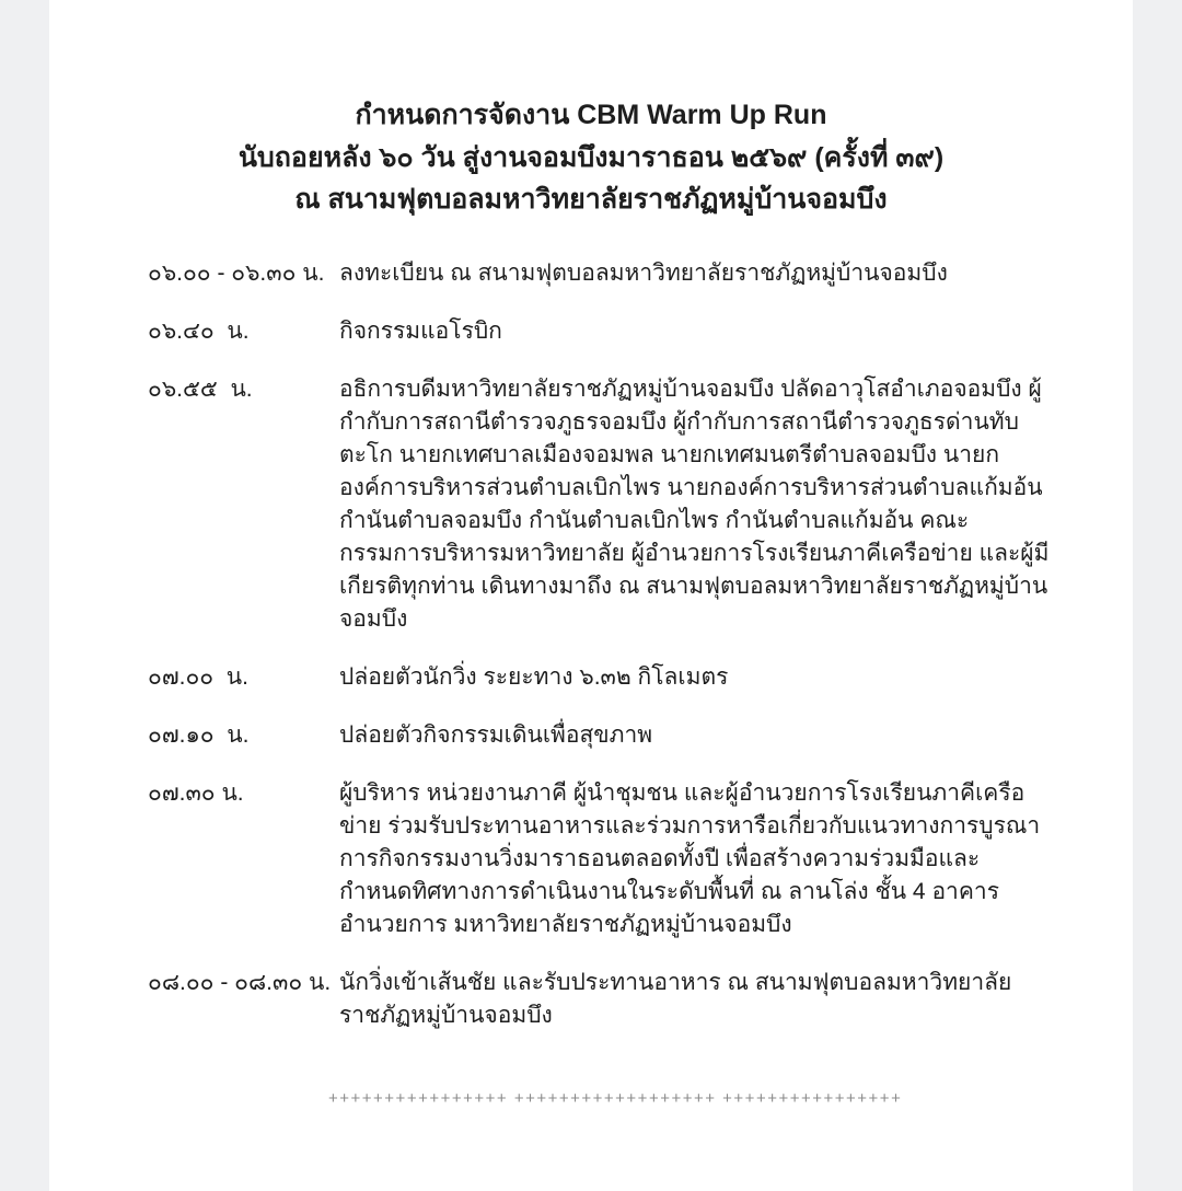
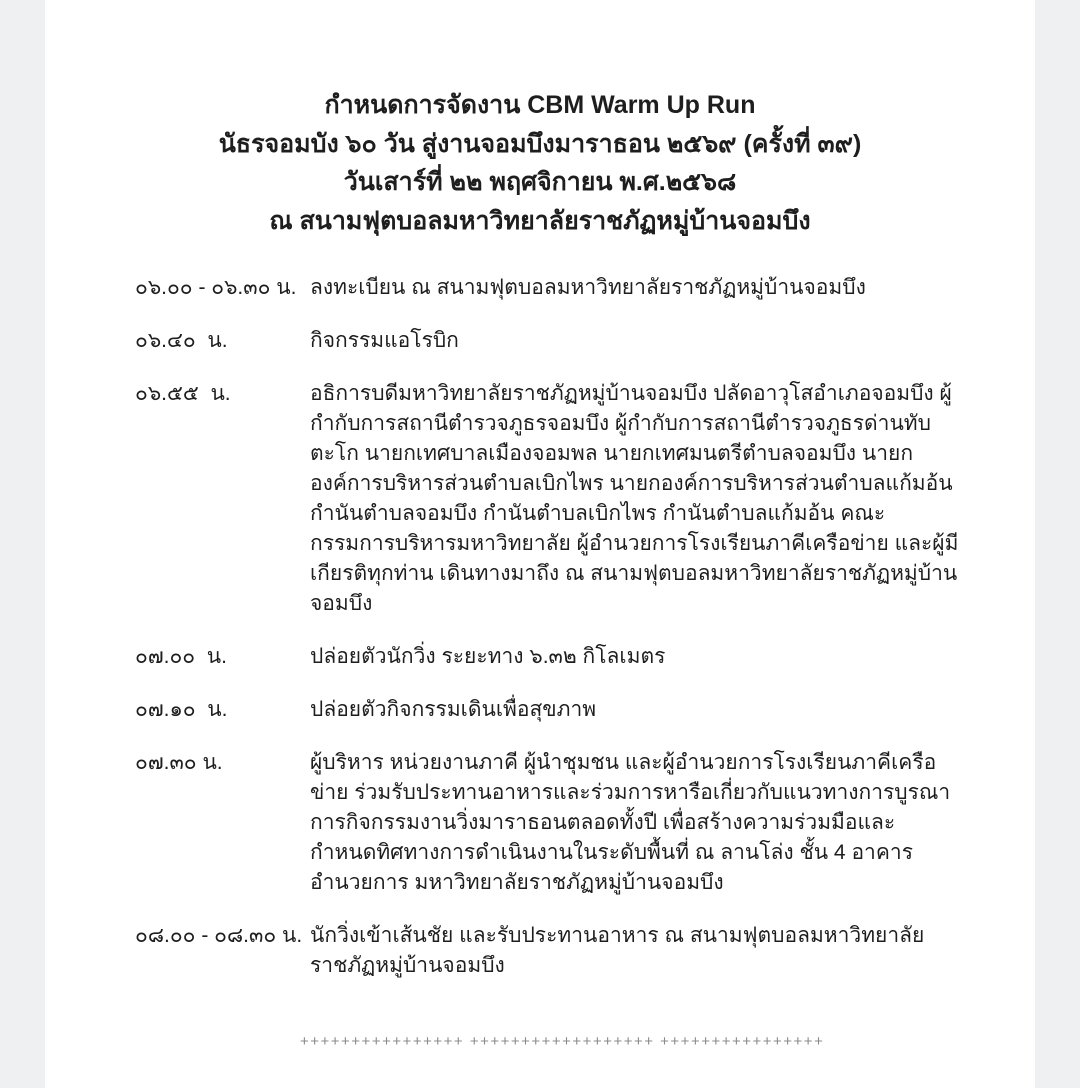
  กำหนดการจัดงาน CBM Warm Up Run
- นับถอยหลัง ๖๐ วัน สู่งานจอมบึงมาราธอน ๒๕๖๙ (ครั้งที่ ๓๙)
+ นัธรจอมบัง ๖๐ วัน สู่งานจอมบึงมาราธอน ๒๕๖๙ (ครั้งที่ ๓๙)
+ วันเสาร์ที่ ๒๒ พฤศจิกายน พ.ศ.๒๕๖๘
  ณ สนามฟุตบอลมหาวิทยาลัยราชภัฏหมู่บ้านจอมบึง
  ๐๖.๐๐ - ๐๖.๓๐ น.
  ลงทะเบียน ณ สนามฟุตบอลมหาวิทยาลัยราชภัฏหมู่บ้านจอมบึง
  ๐๖.๔๐ น.
  กิจกรรมแอโรบิก
  ๐๖.๕๕ น.
  อธิการบดีมหาวิทยาลัยราชภัฏหมู่บ้านจอมบึง ปลัดอาวุโสอำเภอจอมบึง ผู้กำกับการสถานีตำรวจภูธรจอมบึง ผู้กำกับการสถานีตำรวจภูธรด่านทับตะโก นายกเทศบาลเมืองจอมพล นายกเทศมนตรีตำบลจอมบึง นายกองค์การบริหารส่วนตำบลเบิกไพร นายกองค์การบริหารส่วนตำบลแก้มอ้น กำนันตำบลจอมบึง กำนันตำบลเบิกไพร กำนันตำบลแก้มอ้น คณะกรรมการบริหารมหาวิทยาลัย ผู้อำนวยการโรงเรียนภาคีเครือข่าย และผู้มีเกียรติทุกท่าน เดินทางมาถึง ณ สนามฟุตบอลมหาวิทยาลัยราชภัฏหมู่บ้านจอมบึง
  ๐๗.๐๐ น.
  ปล่อยตัวนักวิ่ง ระยะทาง ๖.๓๒ กิโลเมตร
  ๐๗.๑๐ น.
  ปล่อยตัวกิจกรรมเดินเพื่อสุขภาพ
  ๐๗.๓๐ น.
  ผู้บริหาร หน่วยงานภาคี ผู้นำชุมชน และผู้อำนวยการโรงเรียนภาคีเครือข่าย ร่วมรับประทานอาหารและร่วมการหารือเกี่ยวกับแนวทางการบูรณาการกิจกรรมงานวิ่งมาราธอนตลอดทั้งปี เพื่อสร้างความร่วมมือและกำหนดทิศทางการดำเนินงานในระดับพื้นที่ ณ ลานโล่ง ชั้น 4 อาคารอำนวยการ มหาวิทยาลัยราชภัฏหมู่บ้านจอมบึง
  ๐๘.๐๐ - ๐๘.๓๐ น.
  นักวิ่งเข้าเส้นชัย และรับประทานอาหาร ณ สนามฟุตบอลมหาวิทยาลัยราชภัฏหมู่บ้านจอมบึง
  ++++++++++++++++ ++++++++++++++++++ ++++++++++++++++
